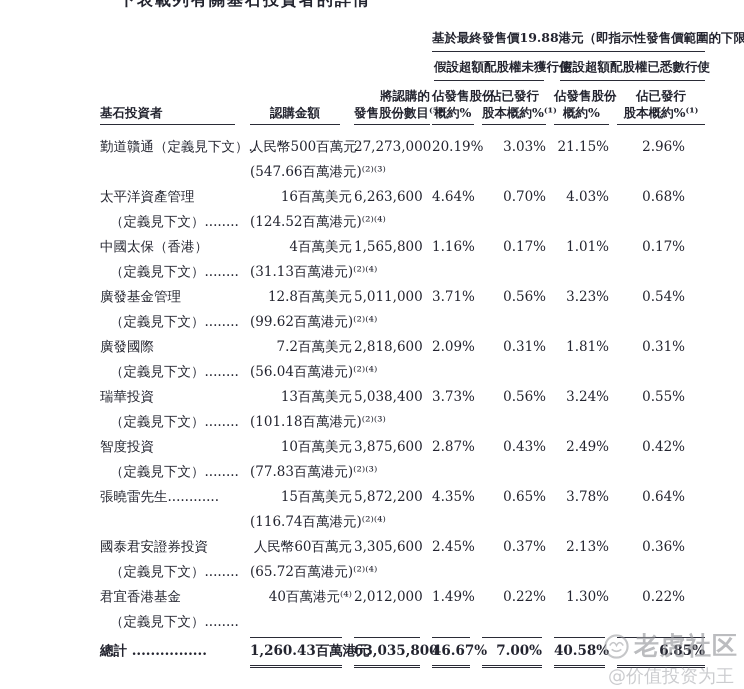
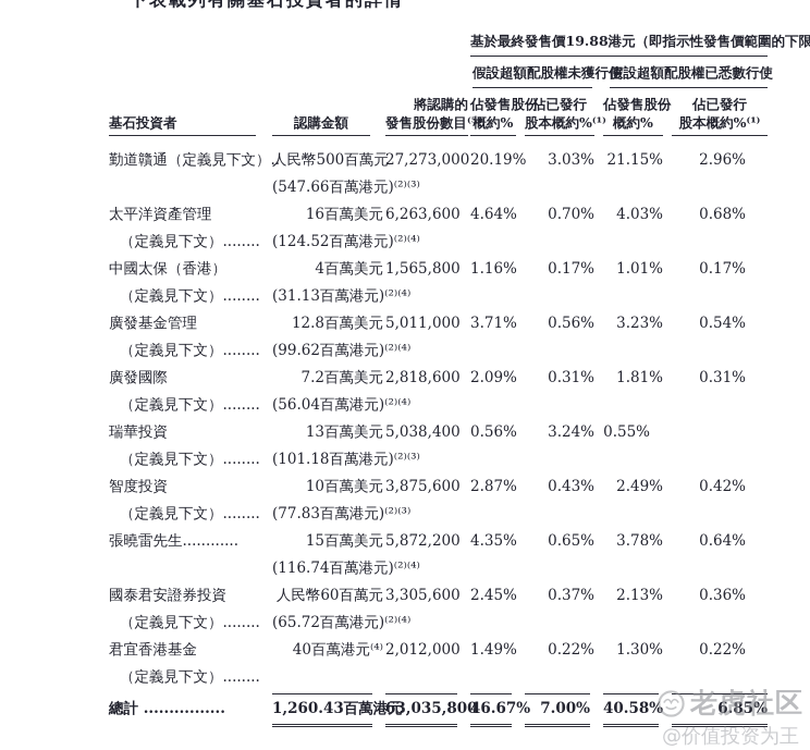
  基於最終發售價19.88港元（即指示性發售價範圍的下限
  假設超額配股權未獲行
  假設超額配股權已悉數行使
  基石投資者
  認購金額
  將認購的
  發售股份數目⁽
  佔發售股
  概約%
  佔已發行
  股本概約%⁽¹
  佔發售股份
  概約%
  佔已發行
  股本概約%⁽¹⁾
  勤道贛通（定義見下文）
  人民幣500百萬元
  27,273,000
  20.19%
  3.03%
  21.15%
  2.96%
  太平洋資產管理
  （定義見下文）........
  16百萬美元
  6,263,600
  4.64%
  0.70%
  4.03%
  0.68%
  中國太保（香港）
  （定義見下文）........
  4百萬美元
  1,565,800
  1.16%
  0.17%
  1.01%
  0.17%
  廣發基金管理
  （定義見下文）........
  12.8百萬美元
  5,011,000
  3.71%
  0.56%
  3.23%
  0.54%
  廣發國際
  （定義見下文）........
  7.2百萬美元
  2,818,600
  2.09%
  0.31%
  1.81%
  0.31%
  瑞華投資
  （定義見下文）........
  13百萬美元
  5,038,400
- 3.73%
  0.56%
  3.24%
  0.55%
  智度投資
  （定義見下文）........
  10百萬美元
  3,875,600
  2.87%
  0.43%
  2.49%
  0.42%
  張曉雷先生............
  15百萬美元
  5,872,200
  4.35%
  0.65%
  3.78%
  0.64%
  國泰君安證券投資
  （定義見下文）........
  人民幣60百萬元
  3,305,600
  2.45%
  0.37%
  2.13%
  0.36%
  君宜香港基金
  （定義見下文）........
  40百萬港元⁽⁴⁾
  2,012,000
  1.49%
  0.22%
  1.30%
  0.22%
  總計 ................
  1,260.43百萬港
  63,035,80
  46.67%
  7.00%
  40.58%
  6.85%
  老虎社区
  @价值投资为王
